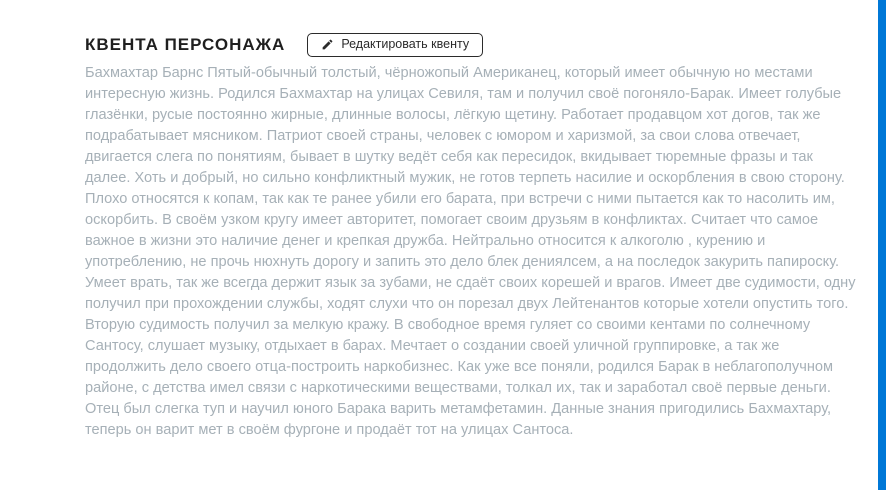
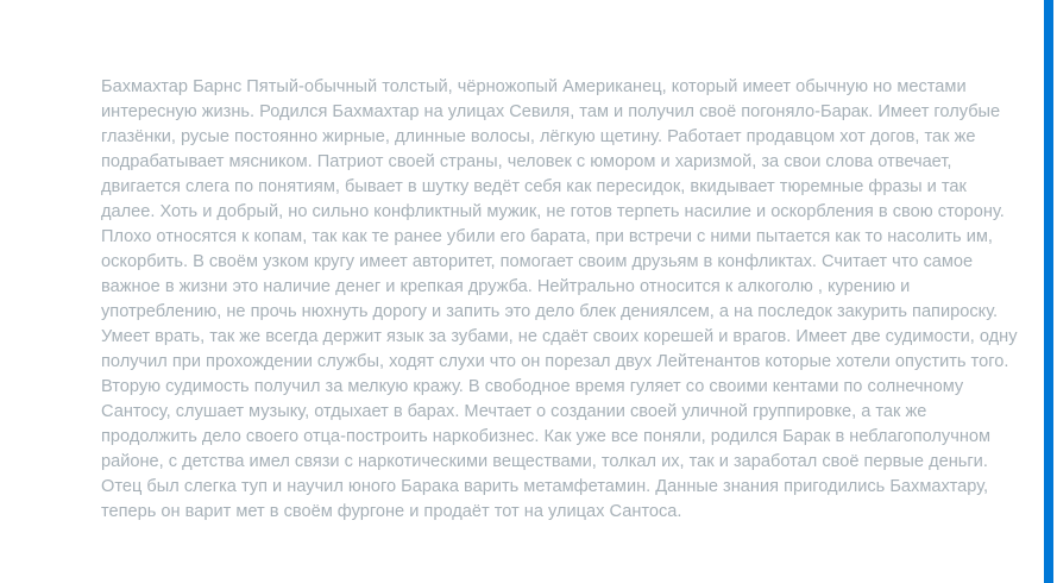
- КВЕНТА ПЕРСОНАЖА
- Редактировать квенту
  Бахмахтар Барнс Пятый-обычный толстый, чёрножопый Американец, который имеет обычную но местами интересную жизнь. Родился Бахмахтар на улицах Севиля, там и получил своё погоняло-Барак. Имеет голубые глазёнки, русые постоянно жирные, длинные волосы, лёгкую щетину. Работает продавцом хот догов, так же подрабатывает мясником. Патриот своей страны, человек с юмором и харизмой, за свои слова отвечает, двигается слега по понятиям, бывает в шутку ведёт себя как пересидок, вкидывает тюремные фразы и так далее. Хоть и добрый, но сильно конфликтный мужик, не готов терпеть насилие и оскорбления в свою сторону. Плохо относятся к копам, так как те ранее убили его барата, при встречи с ними пытается как то насолить им, оскорбить. В своём узком кругу имеет авторитет, помогает своим друзьям в конфликтах. Считает что самое важное в жизни это наличие денег и крепкая дружба. Нейтрально относится к алкоголю , курению и употреблению, не прочь нюхнуть дорогу и запить это дело блек дениялсем, а на последок закурить папироску. Умеет врать, так же всегда держит язык за зубами, не сдаёт своих корешей и врагов. Имеет две судимости, одну получил при прохождении службы, ходят слухи что он порезал двух Лейтенантов которые хотели опустить того. Вторую судимость получил за мелкую кражу. В свободное время гуляет со своими кентами по солнечному Сантосу, слушает музыку, отдыхает в барах. Мечтает о создании своей уличной группировке, а так же продолжить дело своего отца-построить наркобизнес. Как уже все поняли, родился Барак в неблагополучном районе, с детства имел связи с наркотическими веществами, толкал их, так и заработал своё первые деньги. Отец был слегка туп и научил юного Барака варить метамфетамин. Данные знания пригодились Бахмахтару, теперь он варит мет в своём фургоне и продаёт тот на улицах Сантоса.
